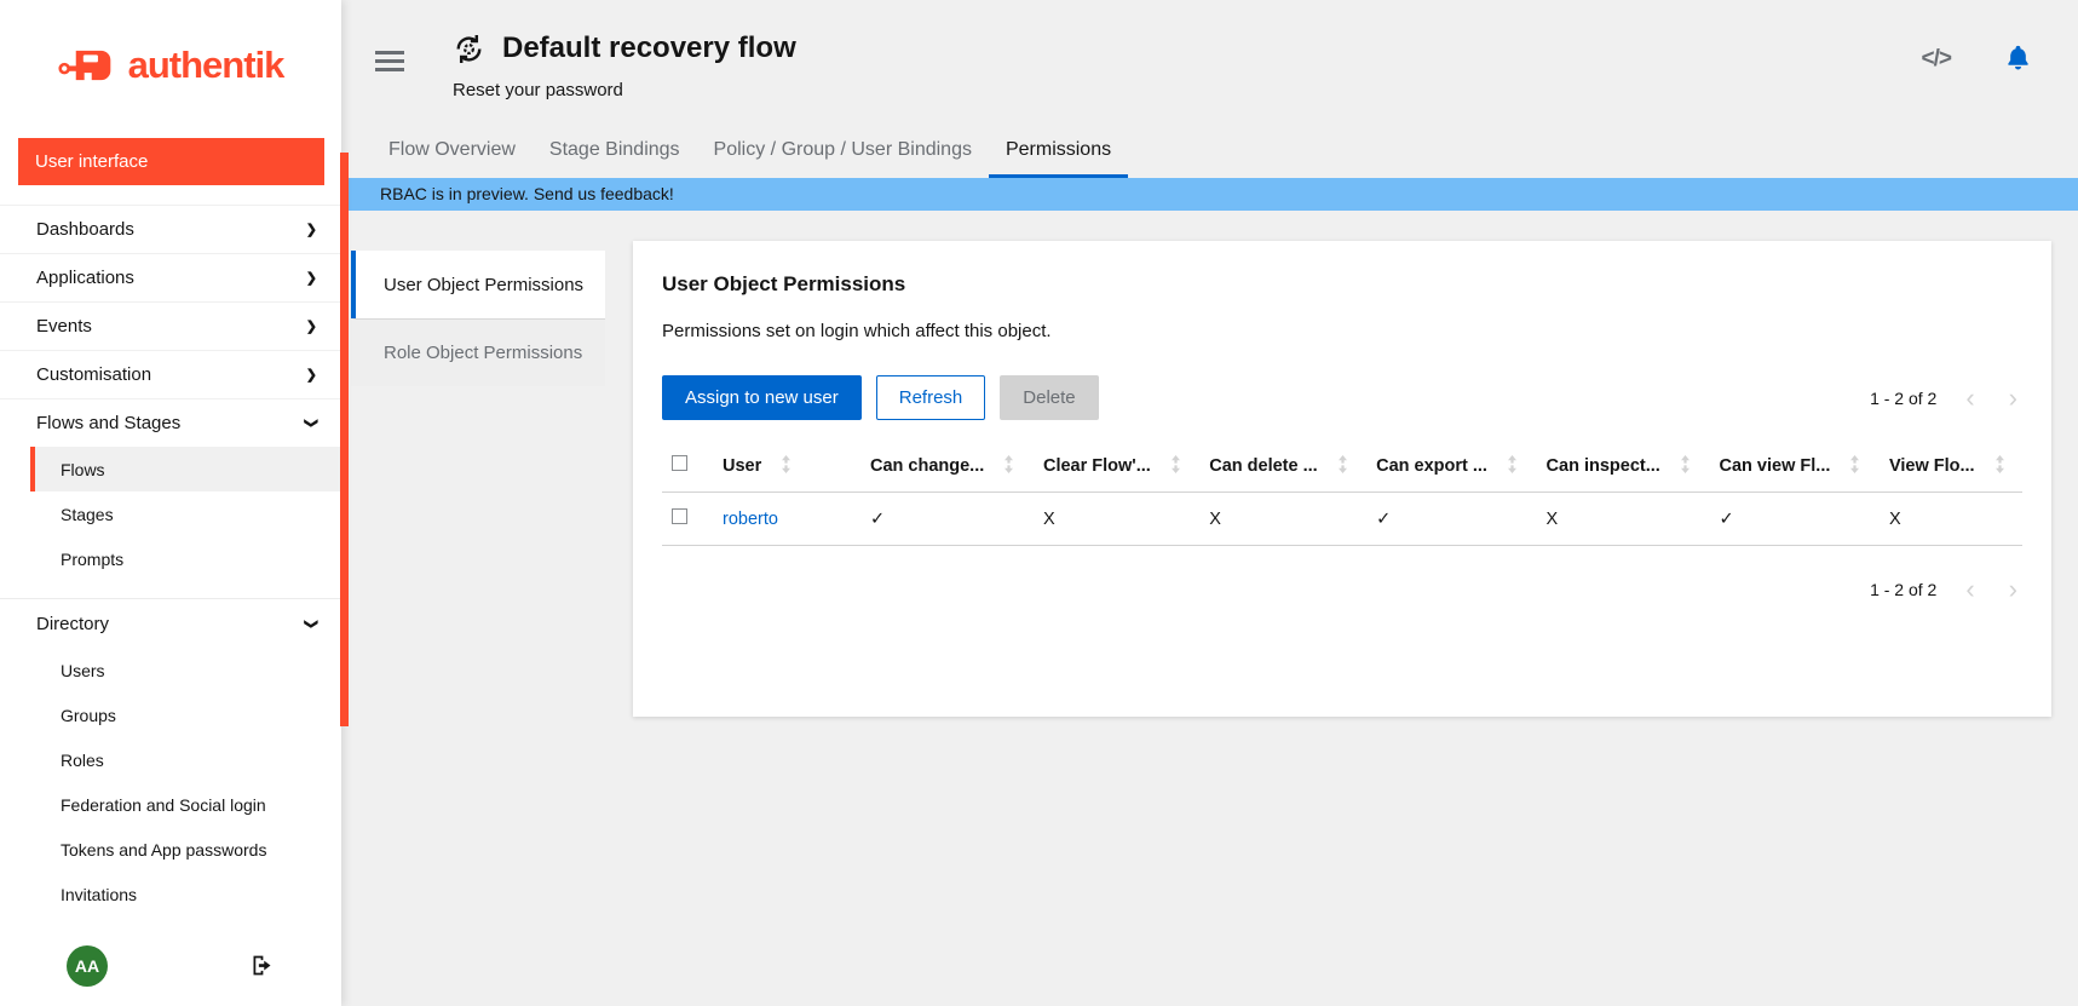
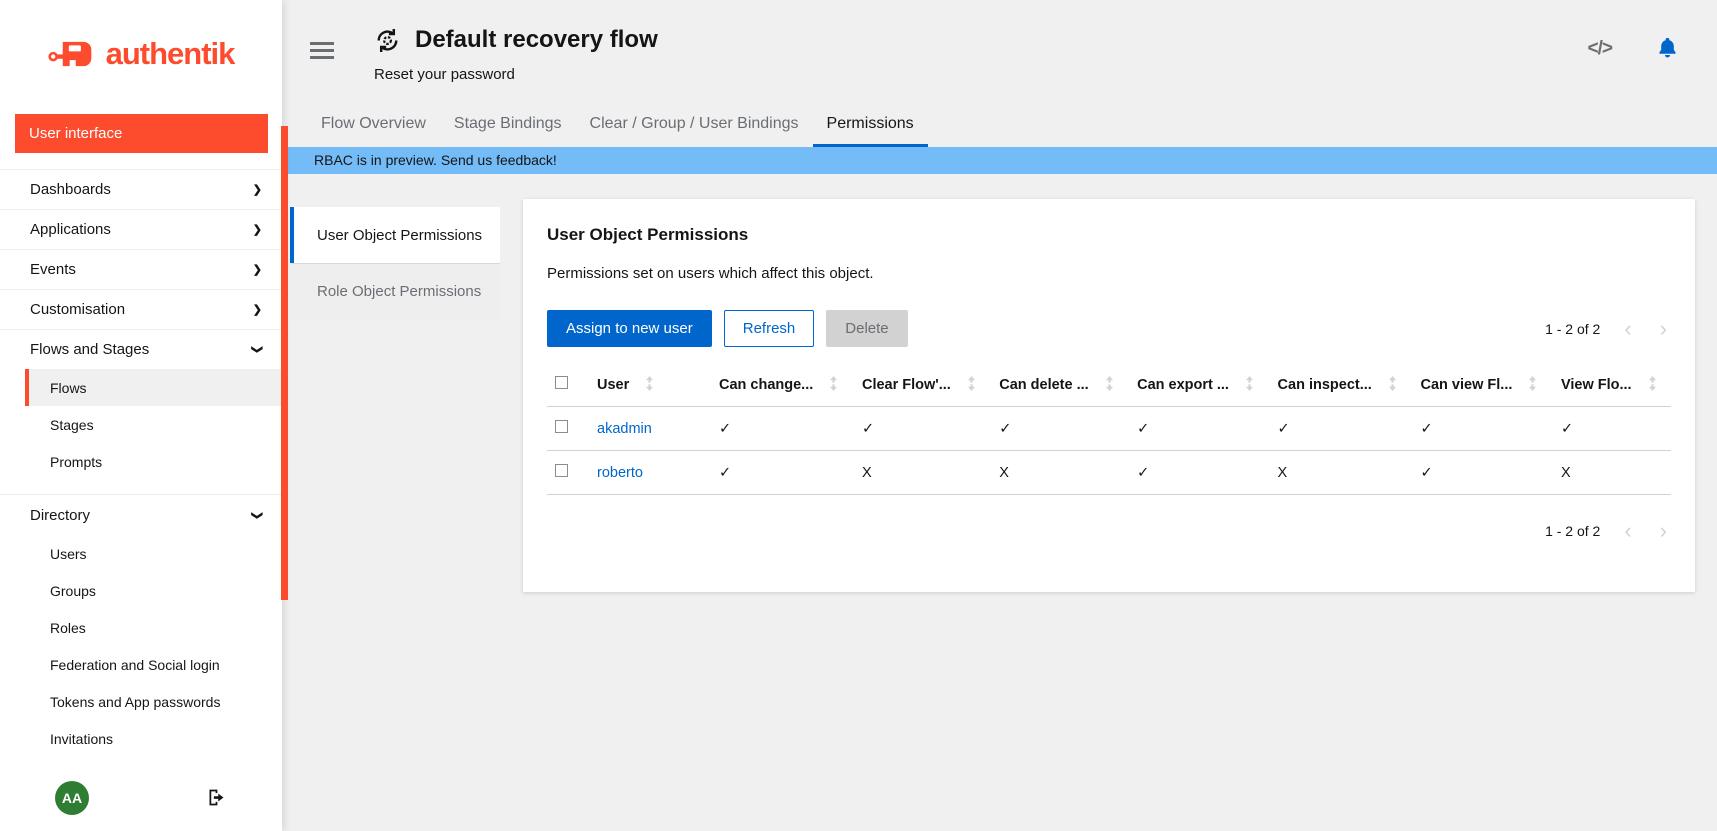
  authentik
  User interface
  Dashboards
  ❯
  Applications
  ❯
  Events
  ❯
  Customisation
  ❯
  Flows and Stages
  Flows
  Stages
  Prompts
  Directory
  Users
  Groups
  Roles
  Federation and Social login
  Tokens and App passwords
  Invitations
  AA
  Default recovery flow
  Reset your password
  </>
  Flow Overview
  Stage Bindings
- Policy / Group / User Bindings
+ Clear / Group / User Bindings
  Permissions
  RBAC is in preview. Send us feedback!
  User Object Permissions
  Role Object Permissions
  User Object Permissions
- Permissions set on login which affect this object.
+ Permissions set on users which affect this object.
  Assign to new user
  Refresh
  Delete
  1 - 2 of 2
  ‹
  ›
  	User	Can change...	Clear Flow'...	Can delete ...	Can export ...	Can inspect...	Can view Fl...	View Flo...
+ 	akadmin	✓	✓	✓	✓	✓	✓	✓
  	roberto	✓	X	X	✓	X	✓	X
  1 - 2 of 2
  ‹
  ›
